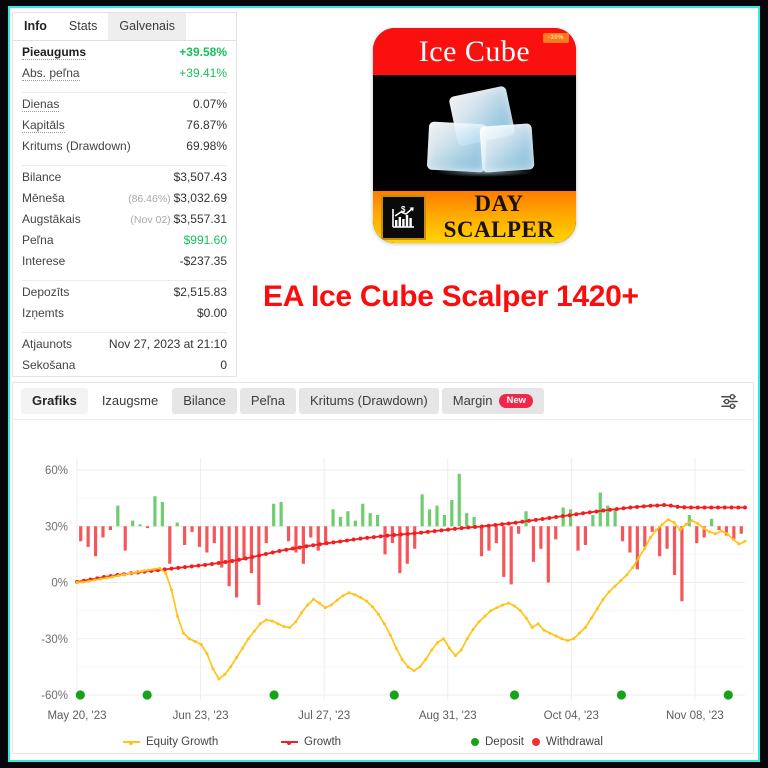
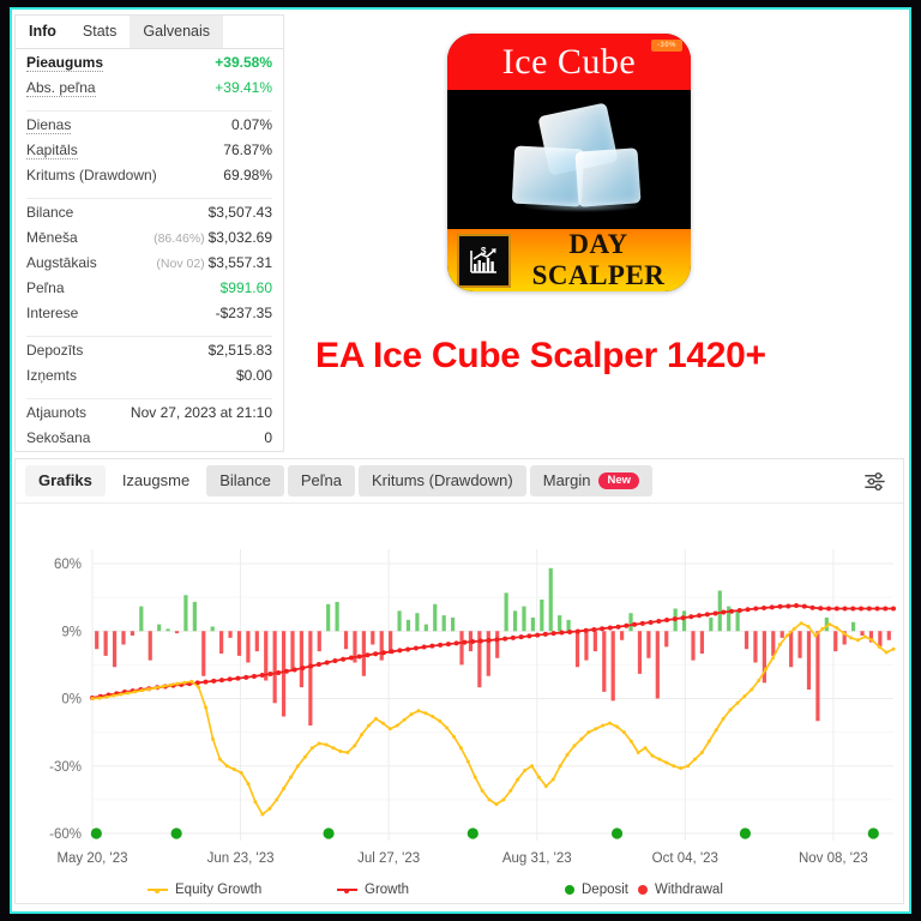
  Info
  Stats
  Galvenais
  Pieaugums
  +39.58%
  Abs. peľna
  +39.41%
  Dienas
  0.07%
  Kapitāls
  76.87%
  Kritums (Drawdown)
  69.98%
  Bilance
  $3,507.43
  Mēneša
  (86.46%) $3,032.69
  Augstākais
  (Nov 02) $3,557.31
  Peľna
  $991.60
  Interese
  -$237.35
  Depozīts
  $2,515.83
  Izņemts
  $0.00
  Atjaunots
  Nov 27, 2023 at 21:10
  Sekošana
  0
  Ice Cube
  $
  DAY SCALPER
  EA Ice Cube Scalper 1420+
  Grafiks
  Izaugsme
  Bilance
  Peľna
  Kritums (Drawdown)
  Margin
  New
  60%
- 30%
+ 9%
  0%
  -30%
  -60%
  May 20, '23
  Jun 23, '23
  Jul 27, '23
  Aug 31, '23
  Oct 04, '23
  Nov 08, '23
  Equity Growth
  Growth
  Deposit
  Withdrawal
